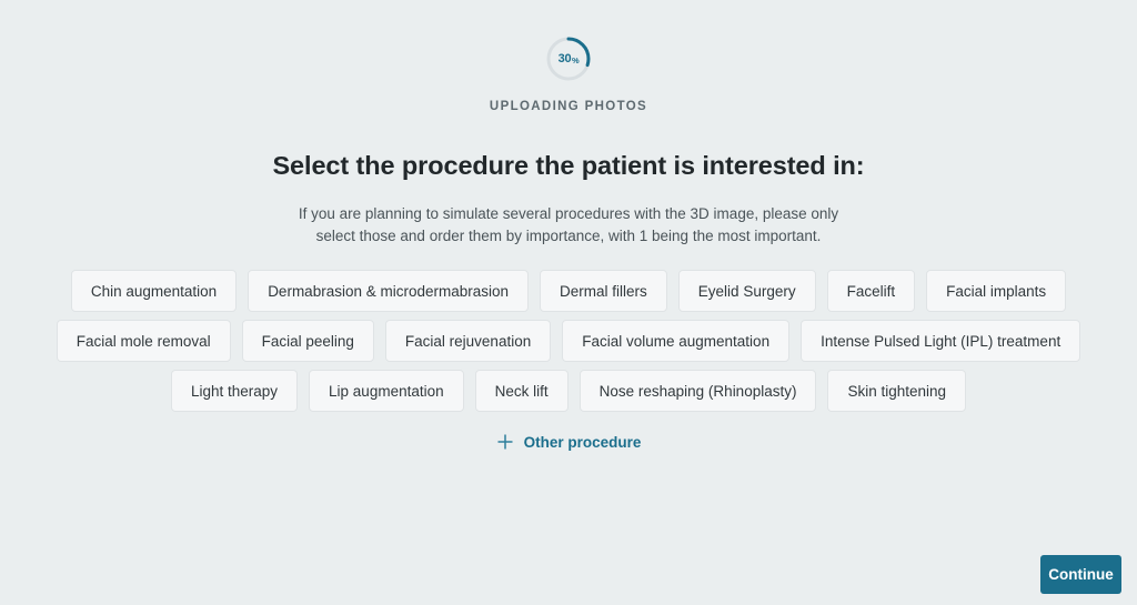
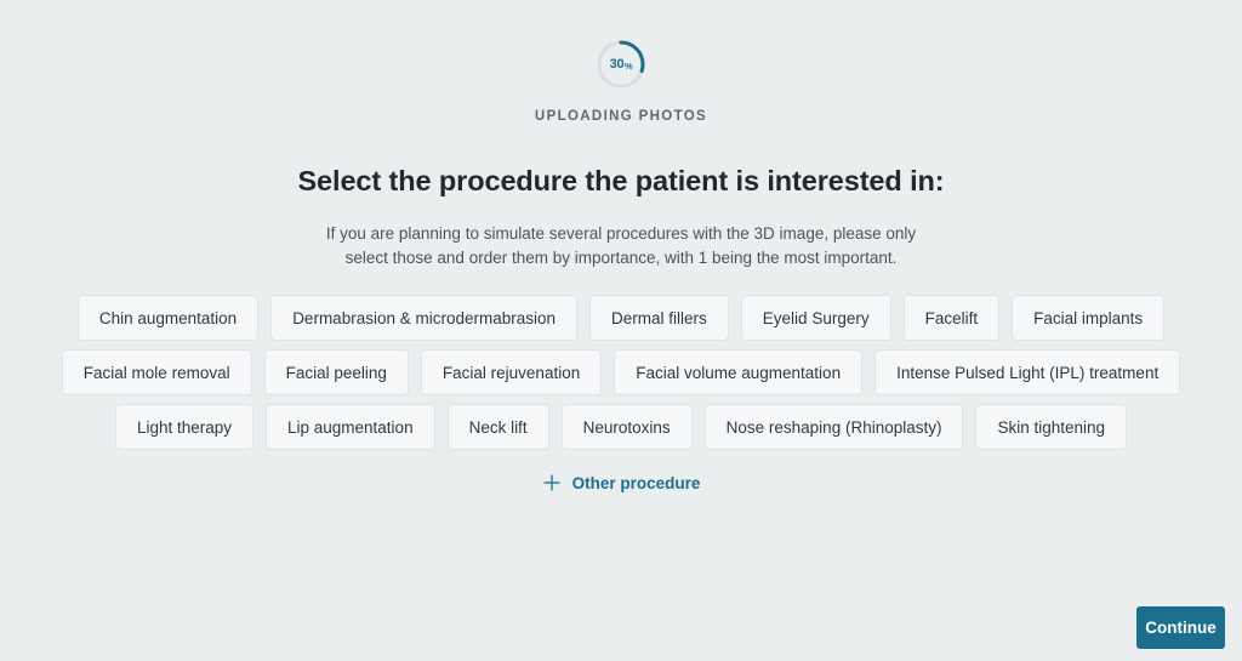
  30
  %
  UPLOADING PHOTOS
  Select the procedure the patient is interested in:
  If you are planning to simulate several procedures with the 3D image, please only select those and order them by importance, with 1 being the most important.
  Chin augmentation
  Dermabrasion & microdermabrasion
  Dermal fillers
  Eyelid Surgery
  Facelift
  Facial implants
  Facial mole removal
  Facial peeling
  Facial rejuvenation
  Facial volume augmentation
  Intense Pulsed Light (IPL) treatment
  Light therapy
  Lip augmentation
  Neck lift
+ Neurotoxins
  Nose reshaping (Rhinoplasty)
  Skin tightening
  Other procedure
  Continue
